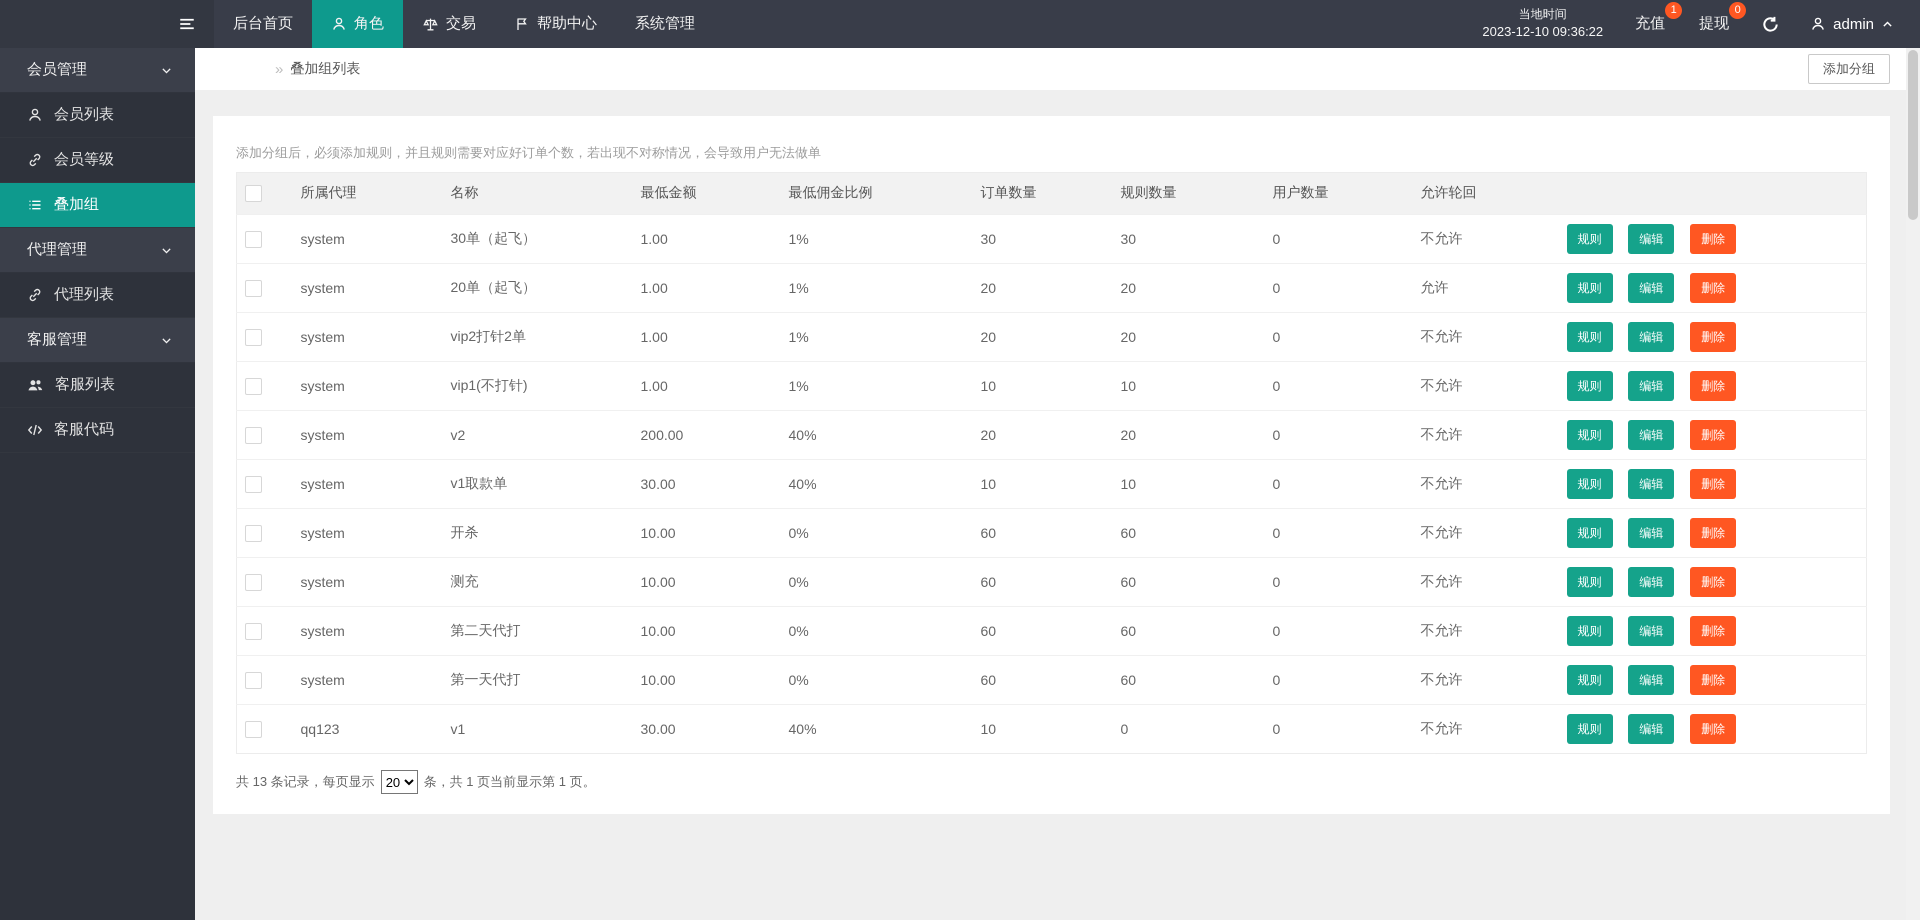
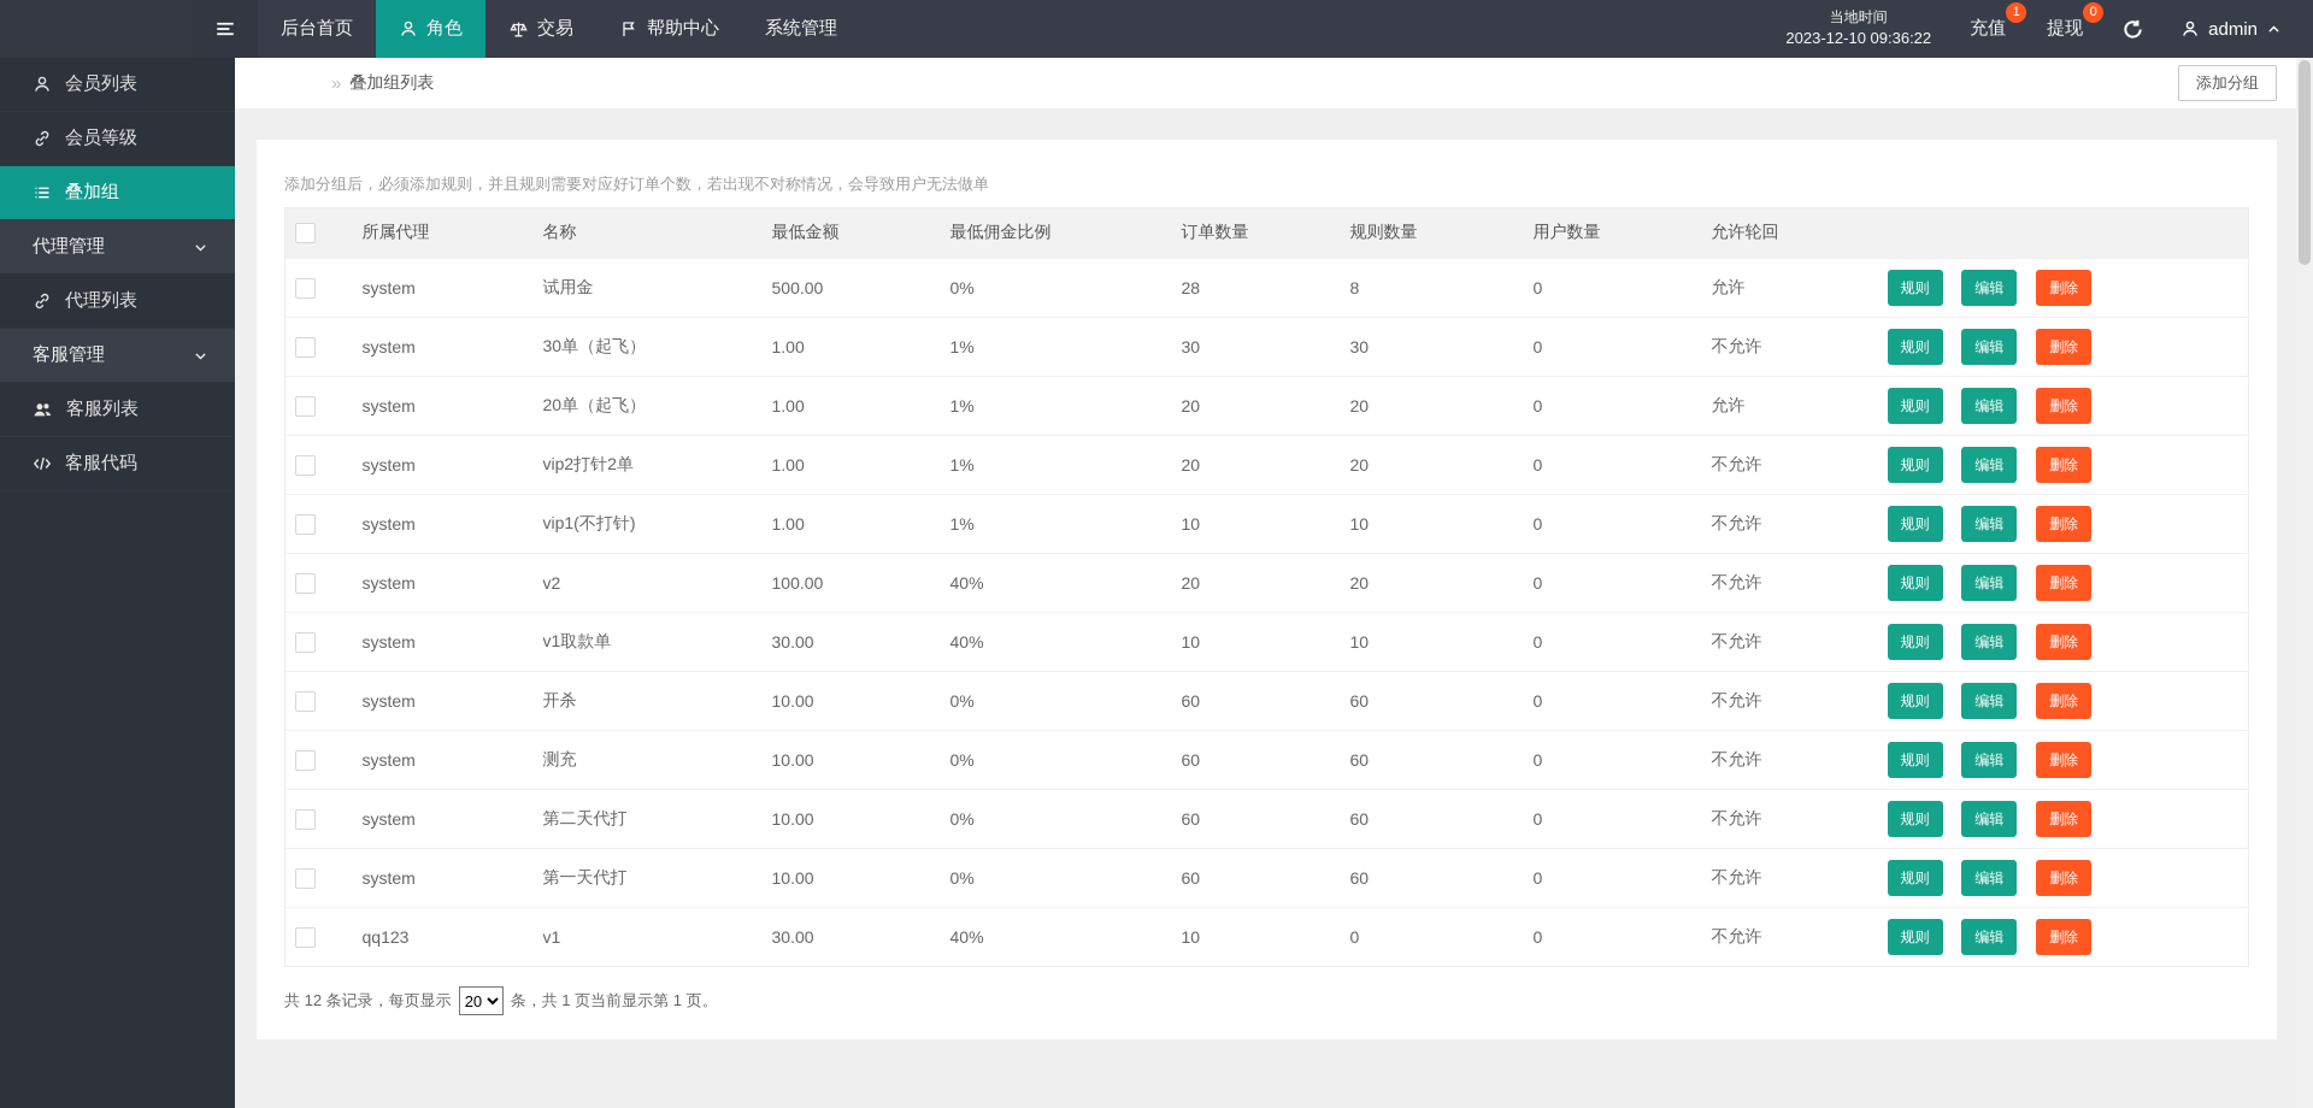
  后台首页
  角色
  交易
  帮助中心
  系统管理
  当地时间
  2023-12-10 09:36:22
  充值
  1
  提现
  0
  admin
- 会员管理
  会员列表
  会员等级
  叠加组
  代理管理
  代理列表
  客服管理
  客服列表
  客服代码
  »
  叠加组列表
  添加分组
  添加分组后，必须添加规则，并且规则需要对应好订单个数，若出现不对称情况，会导致用户无法做单
  	所属代理	名称	最低金额	最低佣金比例	订单数量	规则数量	用户数量	允许轮回
+ 	system	试用金	500.00	0%	28	8	0	允许	规则 编辑 删除
  	system	30单（起飞）	1.00	1%	30	30	0	不允许	规则 编辑 删除
  	system	20单（起飞）	1.00	1%	20	20	0	允许	规则 编辑 删除
  	system	vip2打针2单	1.00	1%	20	20	0	不允许	规则 编辑 删除
  	system	vip1(不打针)	1.00	1%	10	10	0	不允许	规则 编辑 删除
- 	system	v2	200.00	40%	20	20	0	不允许	规则 编辑 删除
+ 	system	v2	100.00	40%	20	20	0	不允许	规则 编辑 删除
  	system	v1取款单	30.00	40%	10	10	0	不允许	规则 编辑 删除
  	system	开杀	10.00	0%	60	60	0	不允许	规则 编辑 删除
  	system	测充	10.00	0%	60	60	0	不允许	规则 编辑 删除
  	system	第二天代打	10.00	0%	60	60	0	不允许	规则 编辑 删除
  	system	第一天代打	10.00	0%	60	60	0	不允许	规则 编辑 删除
  	qq123	v1	30.00	40%	10	0	0	不允许	规则 编辑 删除
- 共 13 条记录，每页显示
+ 共 12 条记录，每页显示
  20
  条，共 1 页当前显示第 1 页。
